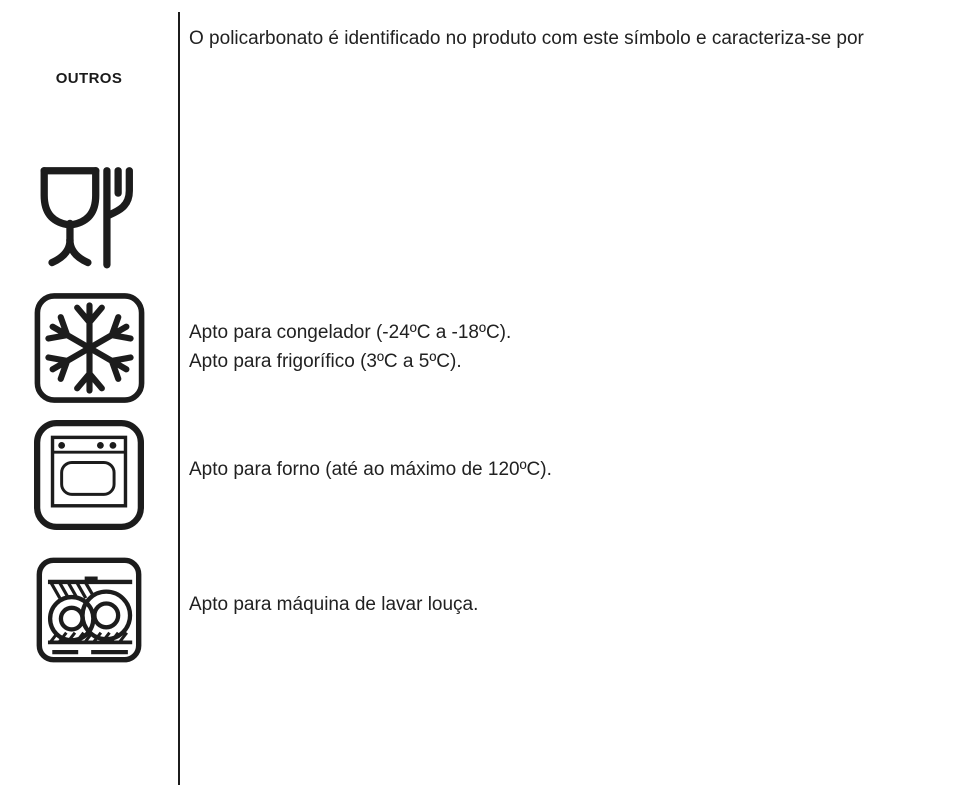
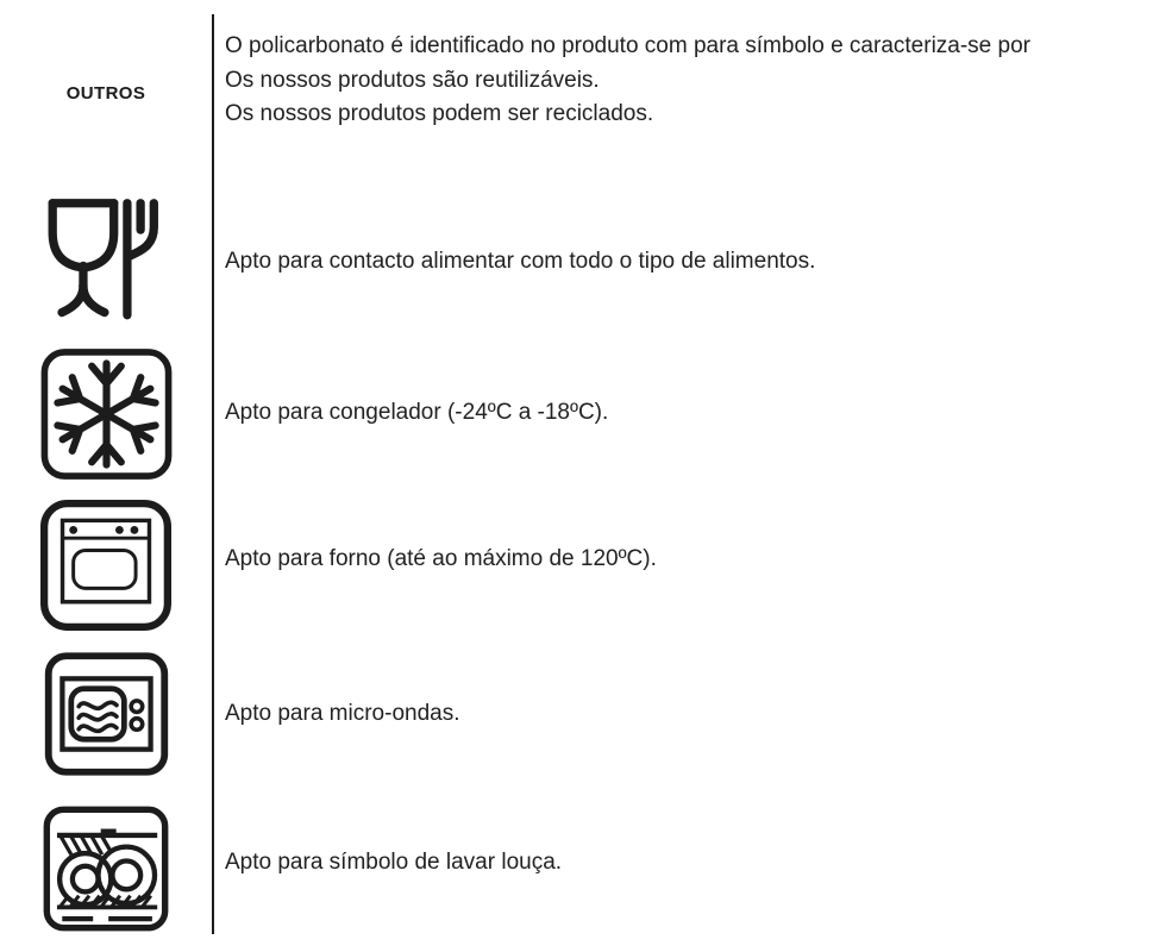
  OUTROS
- O policarbonato é identificado no produto com este símbolo e caracteriza-se por
+ O policarbonato é identificado no produto com para símbolo e caracteriza-se por
+ Os nossos produtos são reutilizáveis.
+ Os nossos produtos podem ser reciclados.
+ Apto para contacto alimentar com todo o tipo de alimentos.
  Apto para congelador (-24ºC a -18ºC).
- Apto para frigorífico (3ºC a 5ºC).
  Apto para forno (até ao máximo de 120ºC).
+ Apto para micro-ondas.
- Apto para máquina de lavar louça.
+ Apto para símbolo de lavar louça.
